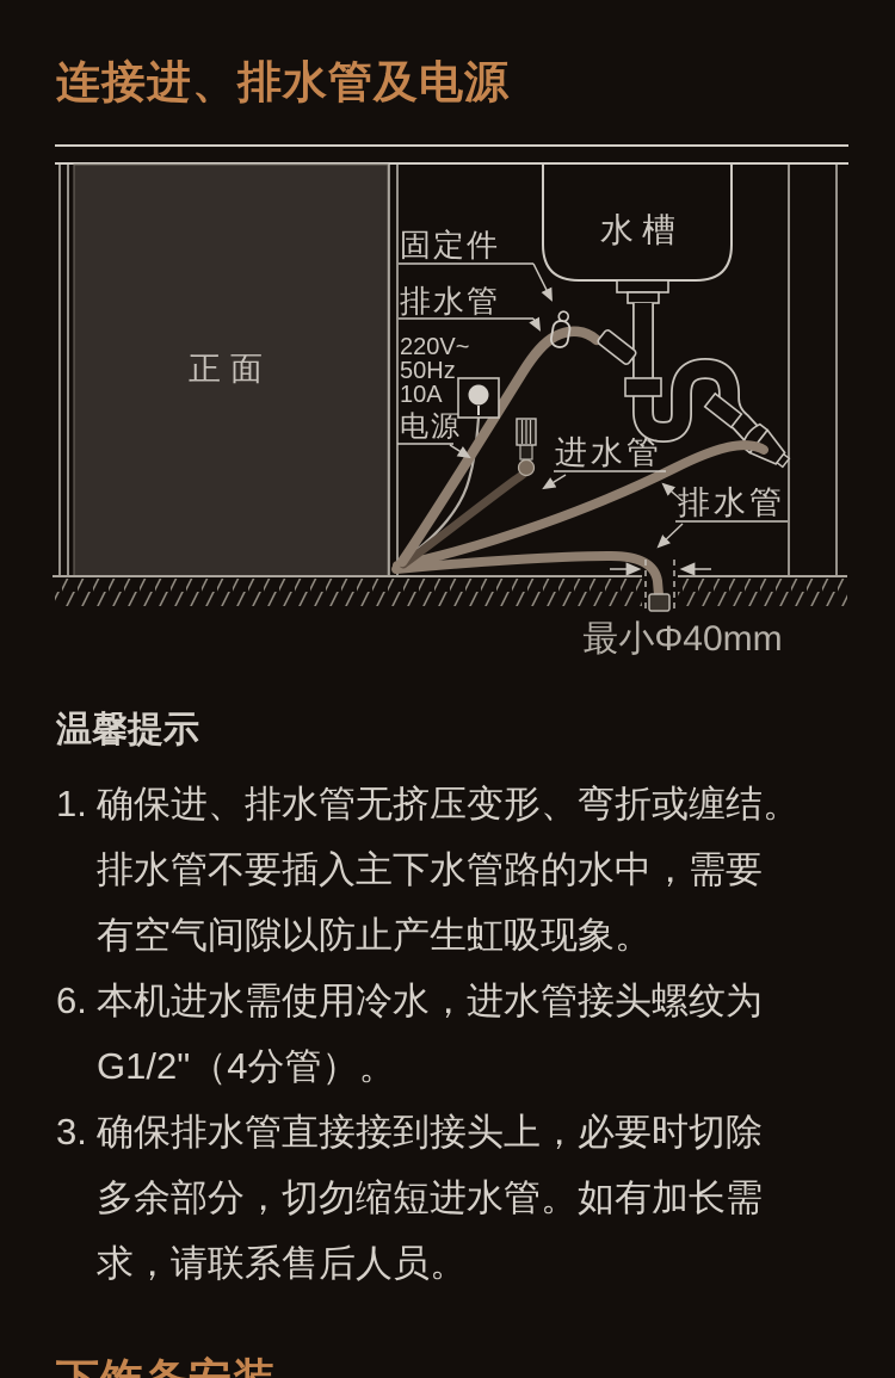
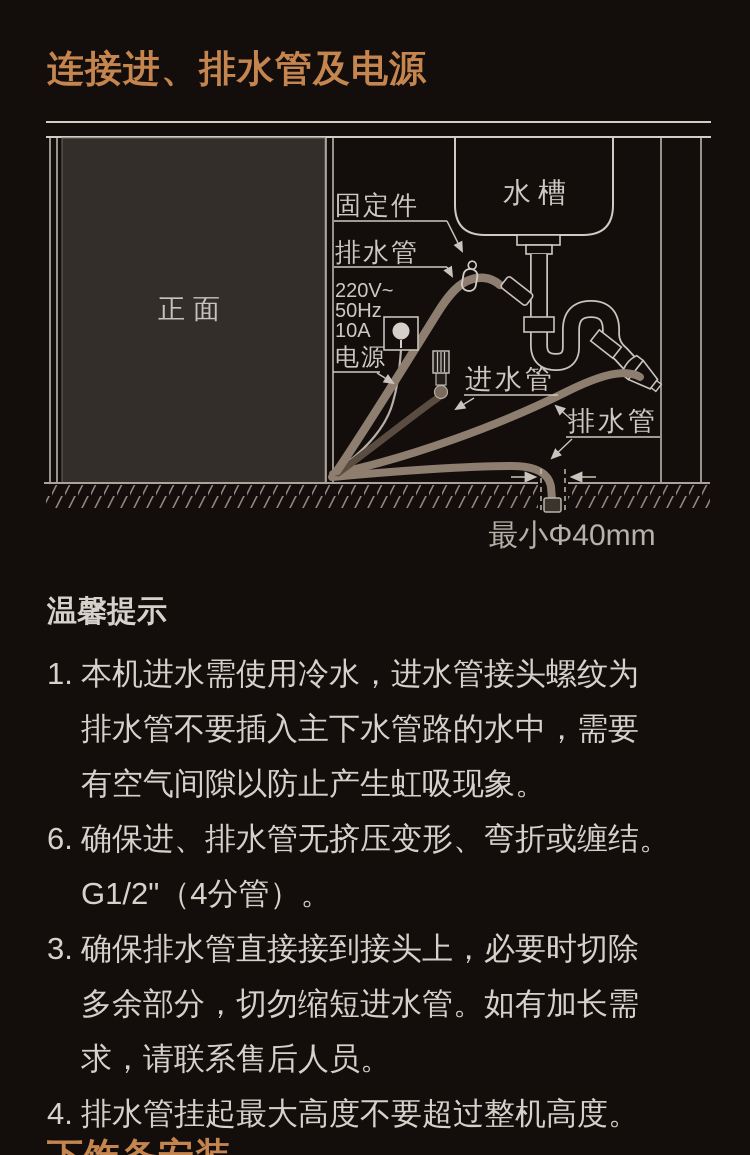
  连接进、排水管及电源
  正面
  水槽
  固定件
  排水管
  220V~
  50Hz
  10A
  电源
  进水管
  排水管
  最小Φ40mm
  温馨提示
  1.
- 确保进、排水管无挤压变形、弯折或缠结。
+ 本机进水需使用冷水，进水管接头螺纹为
  排水管不要插入主下水管路的水中，需要
  有空气间隙以防止产生虹吸现象。
  6.
- 本机进水需使用冷水，进水管接头螺纹为
+ 确保进、排水管无挤压变形、弯折或缠结。
  G1/2"（4分管）。
  3.
  确保排水管直接接到接头上，必要时切除
  多余部分，切勿缩短进水管。如有加长需
  求，请联系售后人员。
+ 4.
+ 排水管挂起最大高度不要超过整机高度。
